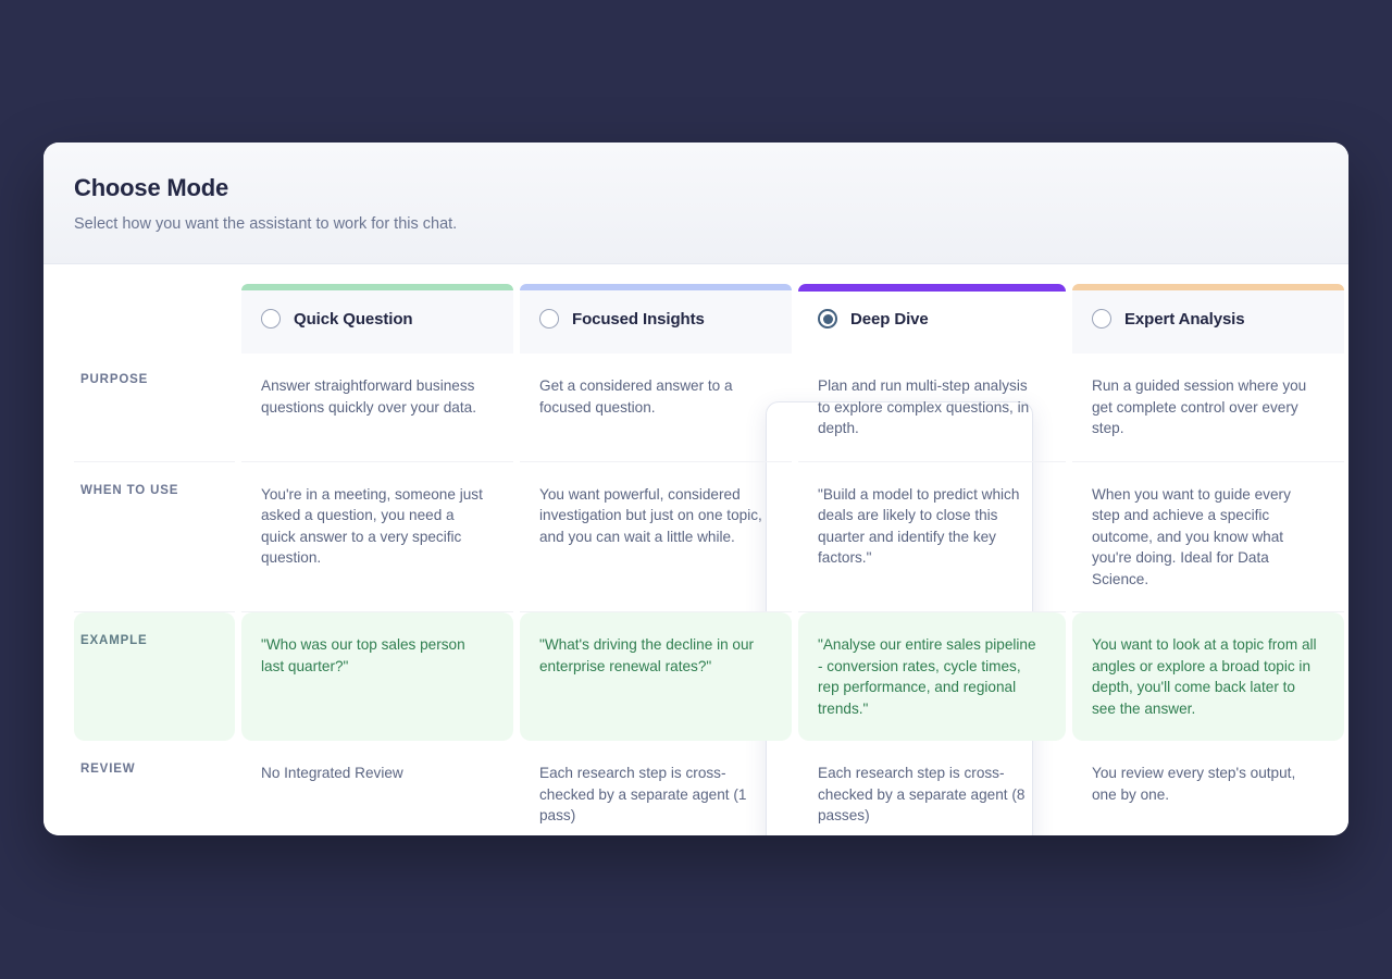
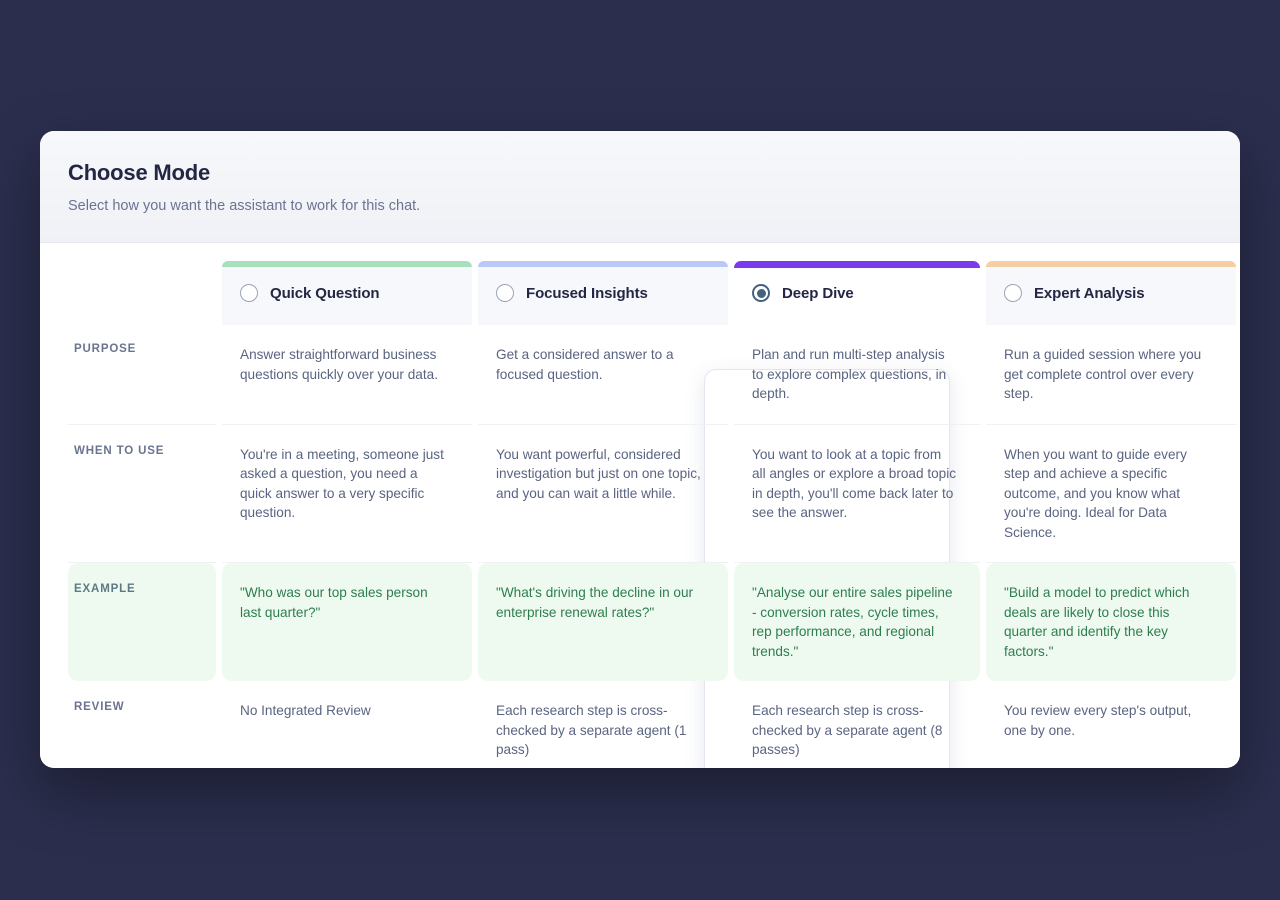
  Choose Mode
  Select how you want the assistant to work for this chat.
  Quick Question
  Focused Insights
  Deep Dive
  Expert Analysis
  PURPOSE
  Answer straightforward business questions quickly over your data.
  Get a considered answer to a focused question.
  Plan and run multi-step analysis to explore complex questions, in depth.
  Run a guided session where you get complete control over every step.
  WHEN TO USE
  You're in a meeting, someone just asked a question, you need a quick answer to a very specific question.
  You want powerful, considered investigation but just on one topic, and you can wait a little while.
- "Build a model to predict which deals are likely to close this quarter and identify the key factors."
+ You want to look at a topic from all angles or explore a broad topic in depth, you'll come back later to see the answer.
  When you want to guide every step and achieve a specific outcome, and you know what you're doing. Ideal for Data Science.
  EXAMPLE
  "Who was our top sales person last quarter?"
  "What's driving the decline in our enterprise renewal rates?"
  "Analyse our entire sales pipeline - conversion rates, cycle times, rep performance, and regional trends."
- You want to look at a topic from all angles or explore a broad topic in depth, you'll come back later to see the answer.
+ "Build a model to predict which deals are likely to close this quarter and identify the key factors."
  REVIEW
  No Integrated Review
  Each research step is cross-checked by a separate agent (1 pass)
  Each research step is cross-checked by a separate agent (8 passes)
  You review every step's output, one by one.
